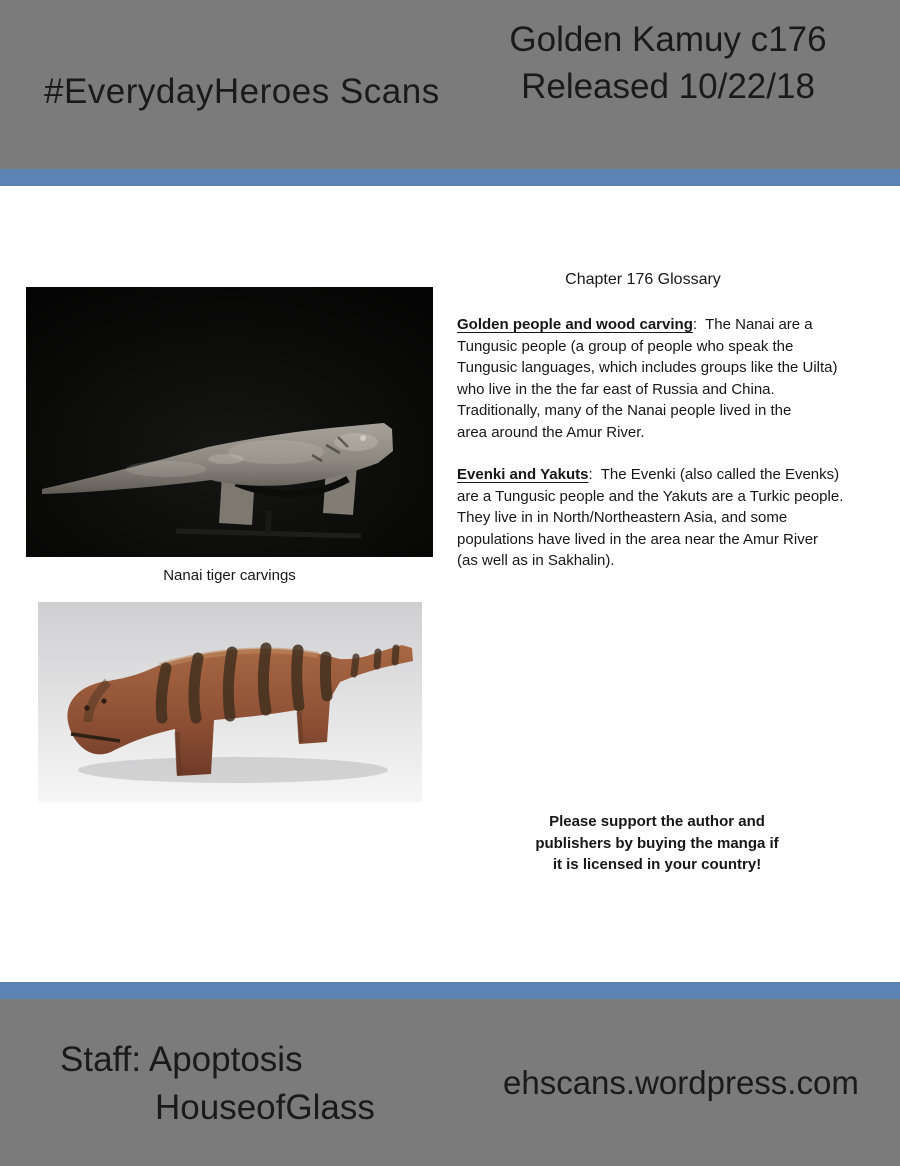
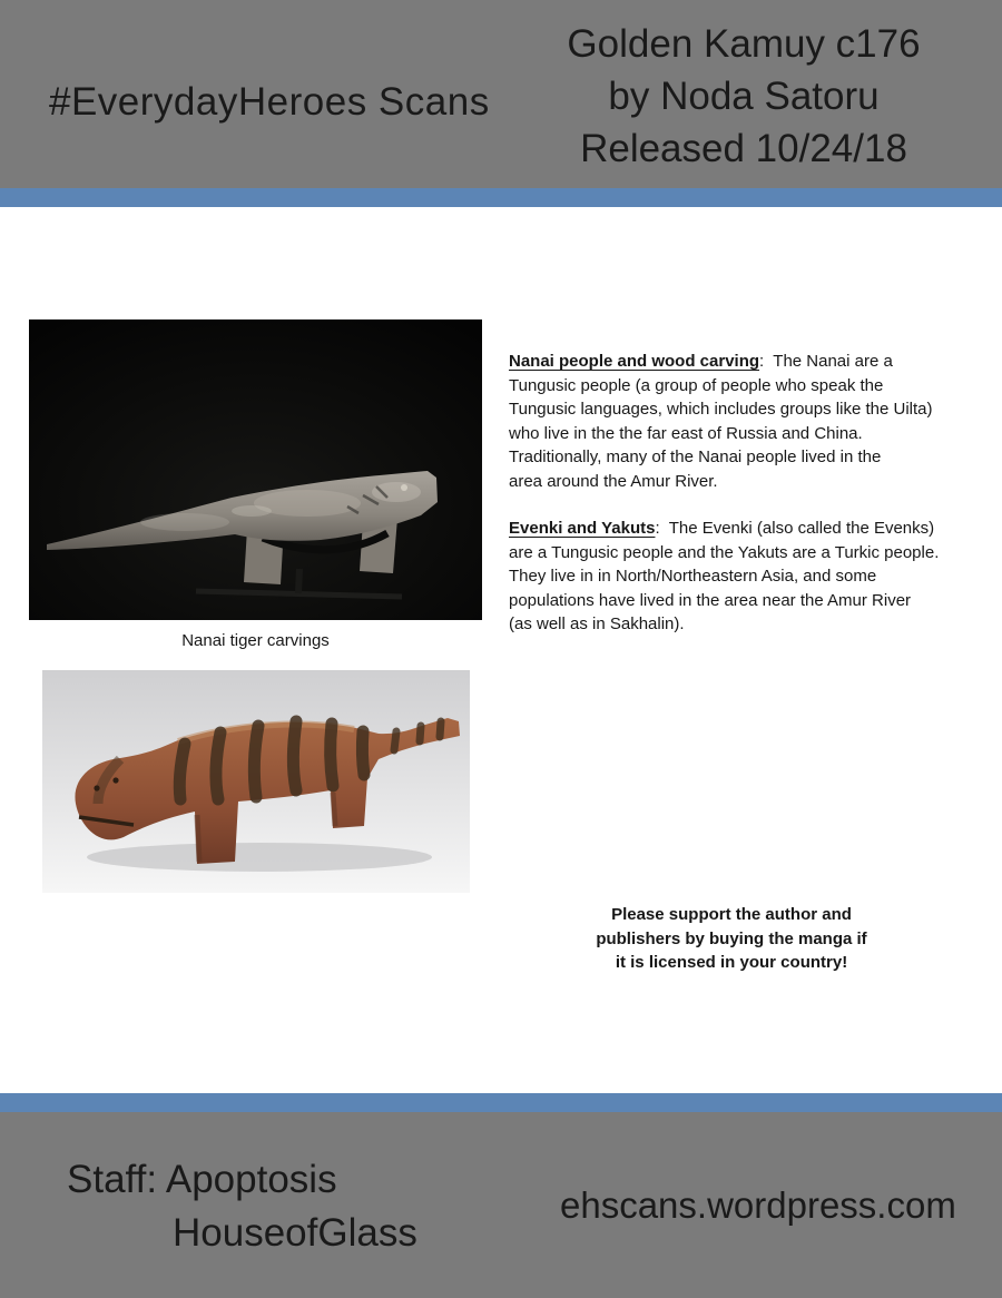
  #EverydayHeroes Scans
  Golden Kamuy c176
+ by Noda Satoru
- Released 10/22/18
+ Released 10/24/18
  Nanai tiger carvings
- Chapter 176 Glossary
- Golden people and wood carving: The Nanai are a
+ Nanai people and wood carving: The Nanai are a
  Tungusic people (a group of people who speak the
  Tungusic languages, which includes groups like the Uilta)
  who live in the the far east of Russia and China.
  Traditionally, many of the Nanai people lived in the
  area around the Amur River.
  Evenki and Yakuts: The Evenki (also called the Evenks)
  are a Tungusic people and the Yakuts are a Turkic people.
  They live in in North/Northeastern Asia, and some
  populations have lived in the area near the Amur River
  (as well as in Sakhalin).
  Please support the author and
  publishers by buying the manga if
  it is licensed in your country!
  Staff: Apoptosis
  HouseofGlass
  ehscans.wordpress.com
